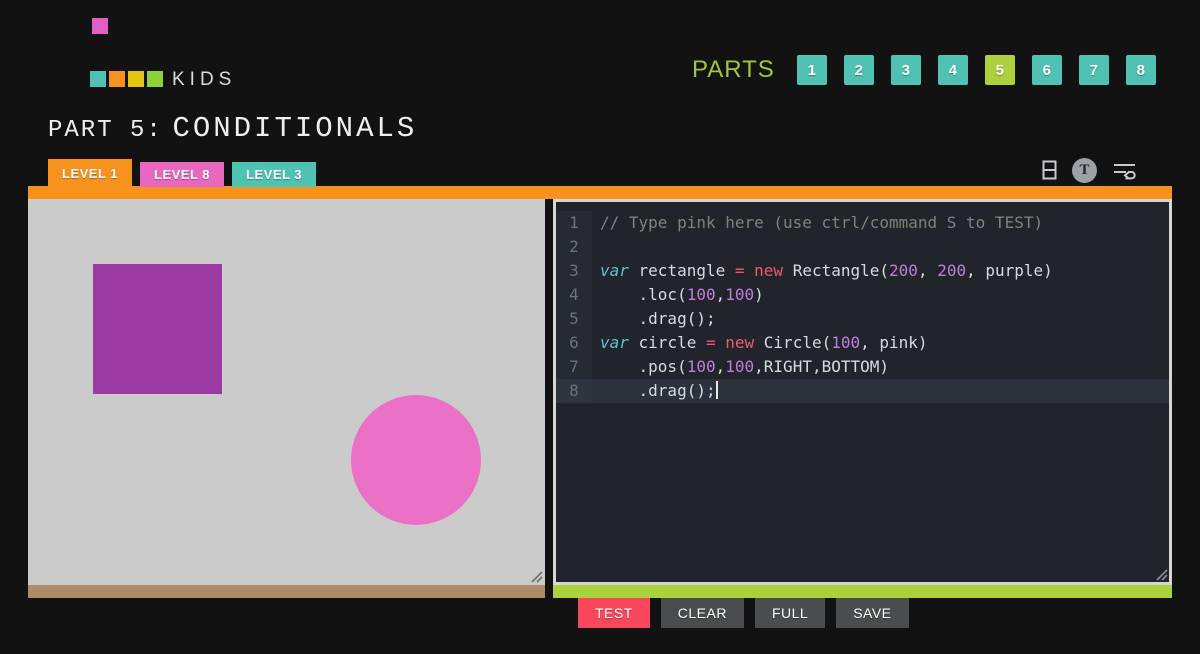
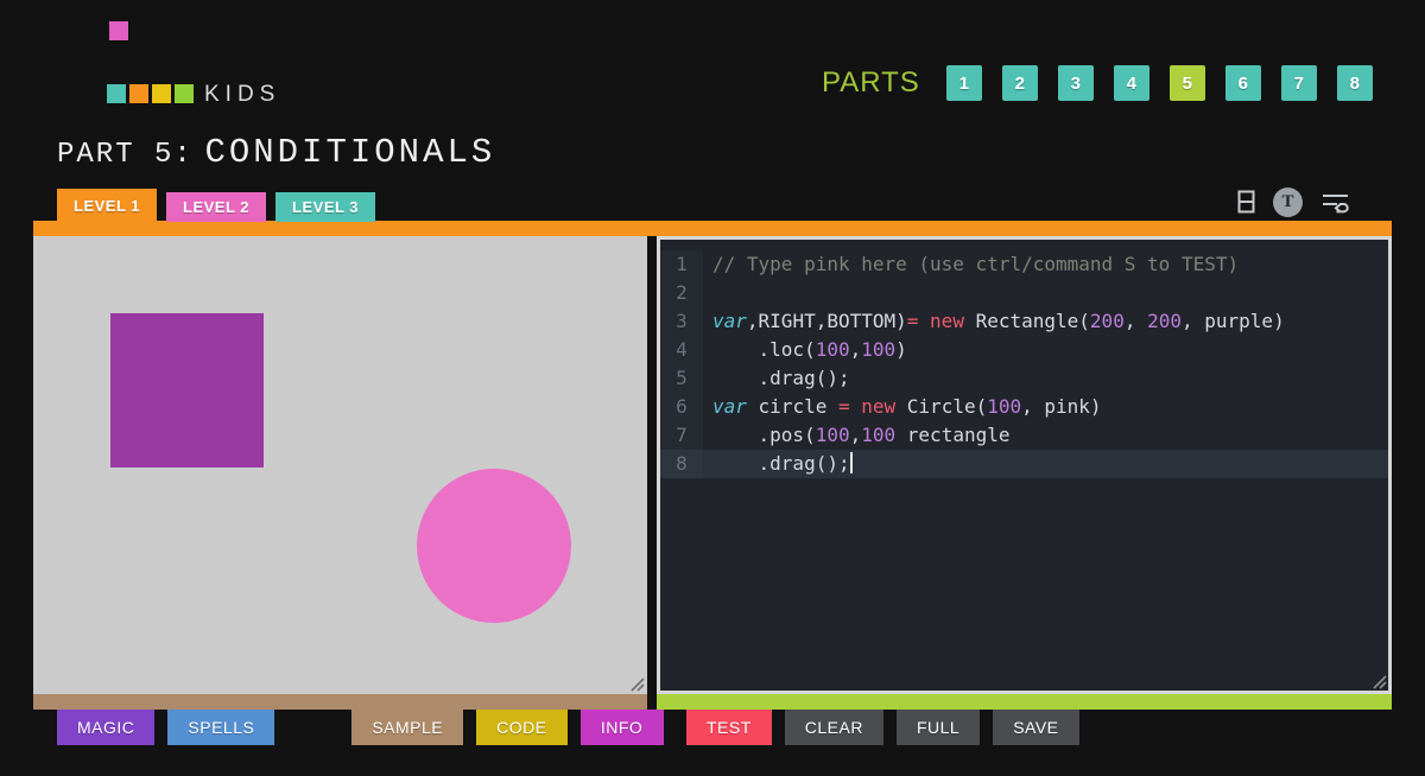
  KIDS
  PARTS
  1
  2
  3
  4
  5
  6
  7
  8
  PART 5: CONDITIONALS
  LEVEL 1
- LEVEL 8
+ LEVEL 2
  LEVEL 3
  T
  1
  // Type pink here (use ctrl/command S to TEST)
  2
  3
- var rectangle = new Rectangle(200, 200, purple)
+ var,RIGHT,BOTTOM)= new Rectangle(200, 200, purple)
  4
  .loc(100,100)
  5
  .drag();
  6
  var circle = new Circle(100, pink)
  7
- .pos(100,100,RIGHT,BOTTOM)
+ .pos(100,100 rectangle
  8
  .drag();
+ MAGIC
+ SPELLS
+ SAMPLE
+ CODE
+ INFO
  TEST
  CLEAR
  FULL
  SAVE
